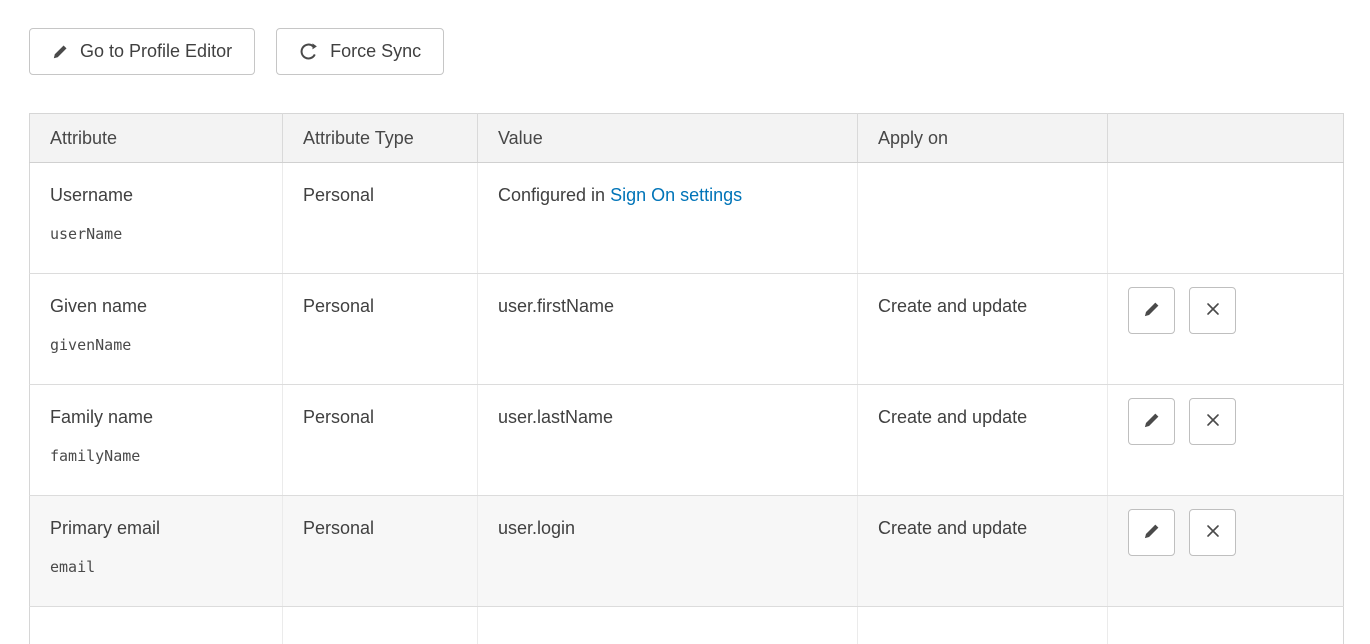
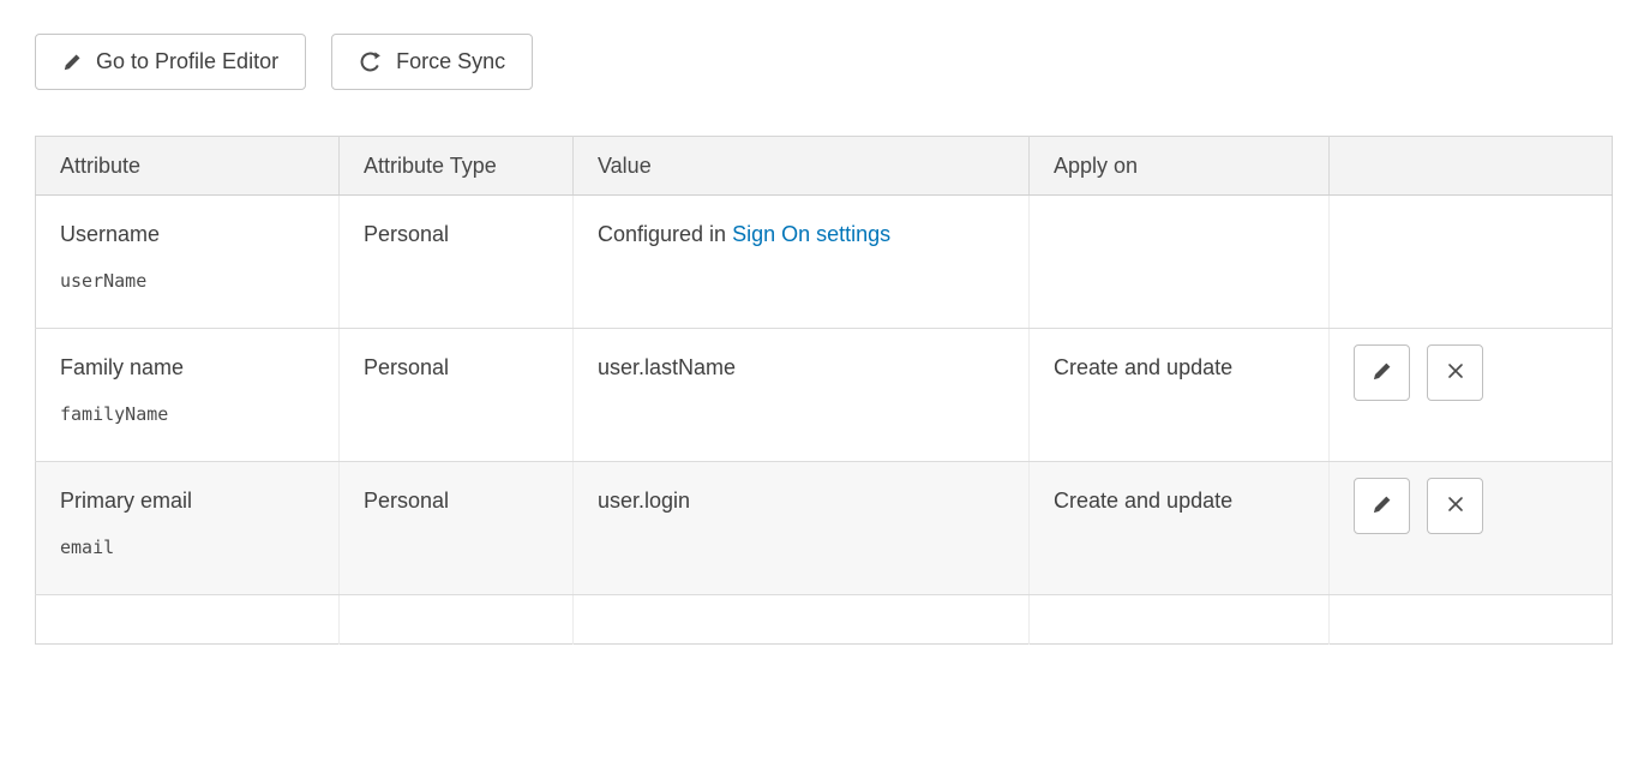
  Go to Profile Editor
  Force Sync
  Attribute	Attribute Type	Value	Apply on
  Username userName	Personal	Configured in Sign On settings
- Given name givenName	Personal	user.firstName	Create and update
  Family name familyName	Personal	user.lastName	Create and update
  Primary email email	Personal	user.login	Create and update
